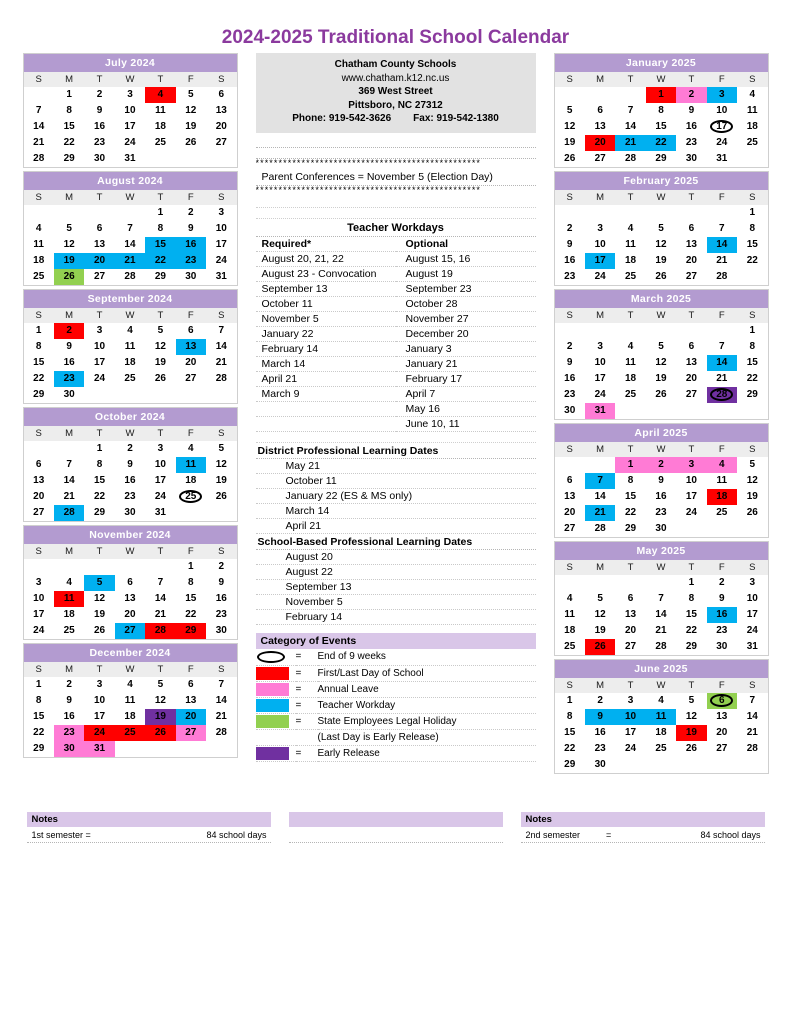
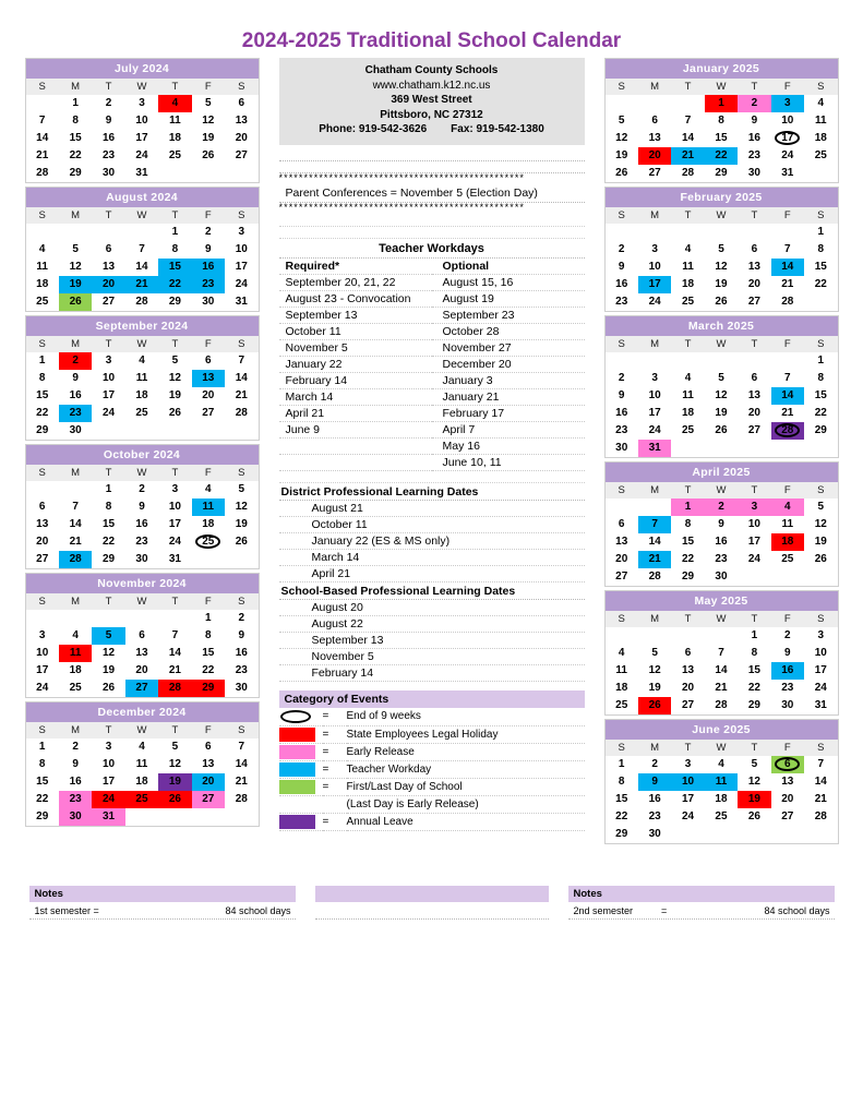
  2024-2025 Traditional School Calendar
  July 2024
  S	M	T	W	T	F	S
  	1	2	3	4	5	6
  7	8	9	10	11	12	13
  14	15	16	17	18	19	20
  21	22	23	24	25	26	27
  28	29	30	31
  August 2024
  S	M	T	W	T	F	S
  				1	2	3
  4	5	6	7	8	9	10
  11	12	13	14	15	16	17
  18	19	20	21	22	23	24
  25	26	27	28	29	30	31
  September 2024
  S	M	T	W	T	F	S
  1	2	3	4	5	6	7
  8	9	10	11	12	13	14
  15	16	17	18	19	20	21
  22	23	24	25	26	27	28
  29	30
  October 2024
  S	M	T	W	T	F	S
  		1	2	3	4	5
  6	7	8	9	10	11	12
  13	14	15	16	17	18	19
  20	21	22	23	24	25	26
  27	28	29	30	31
  November 2024
  S	M	T	W	T	F	S
  					1	2
  3	4	5	6	7	8	9
  10	11	12	13	14	15	16
  17	18	19	20	21	22	23
  24	25	26	27	28	29	30
  December 2024
  S	M	T	W	T	F	S
  1	2	3	4	5	6	7
  8	9	10	11	12	13	14
  15	16	17	18	19	20	21
  22	23	24	25	26	27	28
  29	30	31
  Chatham County Schools
  www.chatham.k12.nc.us
  369 West Street
  Pittsboro, NC 27312
  Phone: 919-542-3626
  Fax: 919-542-1380
  *************************************************
  Parent Conferences = November 5 (Election Day)
  *************************************************
  Teacher Workdays
  Required*	Optional
- August 20, 21, 22	August 15, 16
+ September 20, 21, 22	August 15, 16
  August 23 - Convocation	August 19
  September 13	September 23
  October 11	October 28
  November 5	November 27
  January 22	December 20
  February 14	January 3
  March 14	January 21
  April 21	February 17
- March 9	April 7
+ June 9	April 7
  	May 16
  	June 10, 11
  District Professional Learning Dates
- May 21
+ August 21
  October 11
  January 22 (ES & MS only)
  March 14
  April 21
  School-Based Professional Learning Dates
  August 20
  August 22
  September 13
  November 5
  February 14
  Category of Events
  	=	End of 9 weeks
- 	=	First/Last Day of School
+ 	=	State Employees Legal Holiday
- 	=	Annual Leave
+ 	=	Early Release
  	=	Teacher Workday
- 	=	State Employees Legal Holiday
+ 	=	First/Last Day of School
  		(Last Day is Early Release)
- 	=	Early Release
+ 	=	Annual Leave
  January 2025
  S	M	T	W	T	F	S
  			1	2	3	4
  5	6	7	8	9	10	11
  12	13	14	15	16	17	18
  19	20	21	22	23	24	25
  26	27	28	29	30	31
  February 2025
  S	M	T	W	T	F	S
  						1
  2	3	4	5	6	7	8
  9	10	11	12	13	14	15
  16	17	18	19	20	21	22
  23	24	25	26	27	28
  March 2025
  S	M	T	W	T	F	S
  						1
  2	3	4	5	6	7	8
  9	10	11	12	13	14	15
  16	17	18	19	20	21	22
  23	24	25	26	27	28	29
  30	31
  April 2025
  S	M	T	W	T	F	S
  		1	2	3	4	5
  6	7	8	9	10	11	12
  13	14	15	16	17	18	19
  20	21	22	23	24	25	26
  27	28	29	30
  May 2025
  S	M	T	W	T	F	S
  				1	2	3
  4	5	6	7	8	9	10
  11	12	13	14	15	16	17
  18	19	20	21	22	23	24
  25	26	27	28	29	30	31
  June 2025
  S	M	T	W	T	F	S
  1	2	3	4	5	6	7
  8	9	10	11	12	13	14
  15	16	17	18	19	20	21
  22	23	24	25	26	27	28
  29	30
  Notes
  1st semester =
  84 school days
  Notes
  2nd semester
  =
  84 school days
